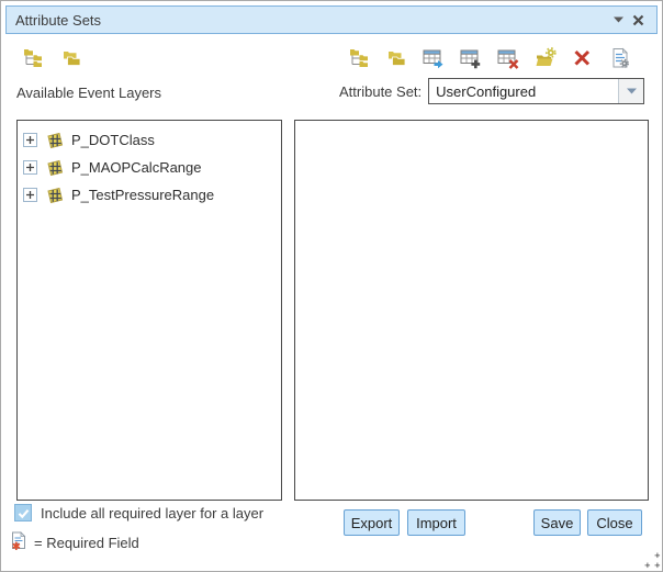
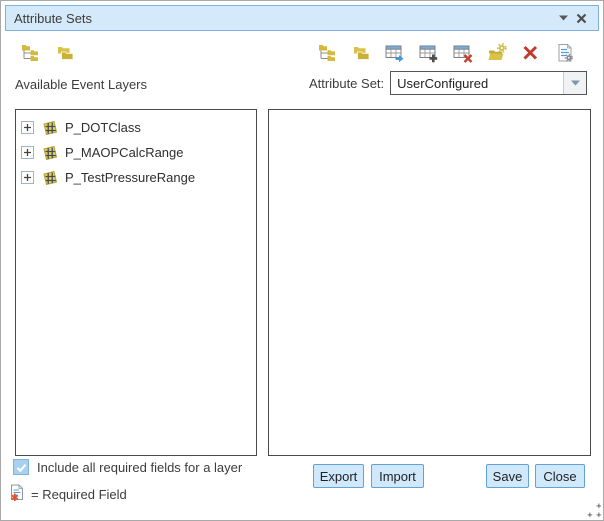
  Attribute Sets
  Available Event Layers
  Attribute Set:
  UserConfigured
  P_DOTClass
  P_MAOPCalcRange
  P_TestPressureRange
- Include all required layer for a layer
+ Include all required fields for a layer
  = Required Field
  Export
  Import
  Save
  Close
